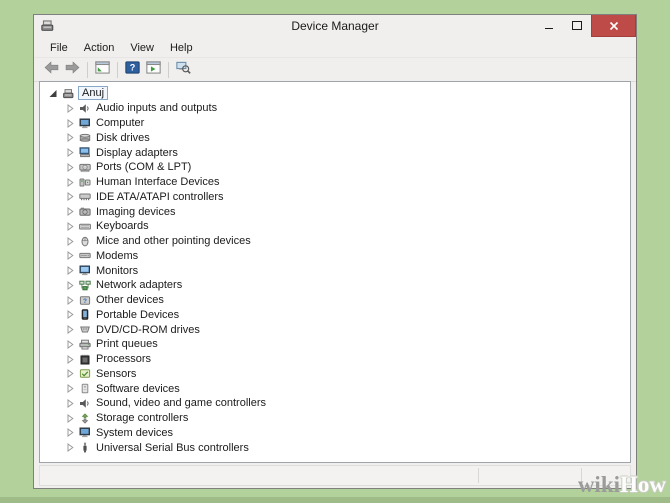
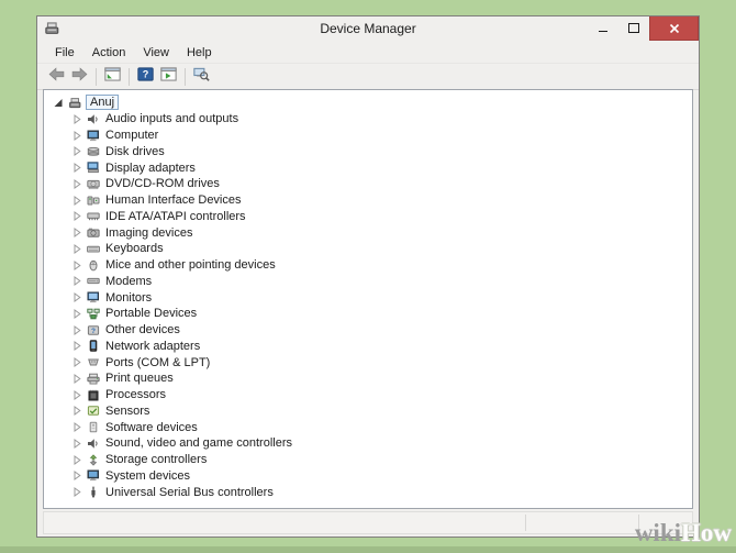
  Device Manager
  File
  Action
  View
  Help
  ?
  Anuj
  Audio inputs and outputs
  Computer
  Disk drives
  Display adapters
- Ports (COM & LPT)
+ DVD/CD-ROM drives
  Human Interface Devices
  IDE ATA/ATAPI controllers
  Imaging devices
  Keyboards
  Mice and other pointing devices
  Modems
  Monitors
- Network adapters
+ Portable Devices
  Other devices
- Portable Devices
+ Network adapters
- DVD/CD-ROM drives
+ Ports (COM & LPT)
  Print queues
  Processors
  Sensors
  Software devices
  Sound, video and game controllers
  Storage controllers
  System devices
  Universal Serial Bus controllers
  wikiHow
